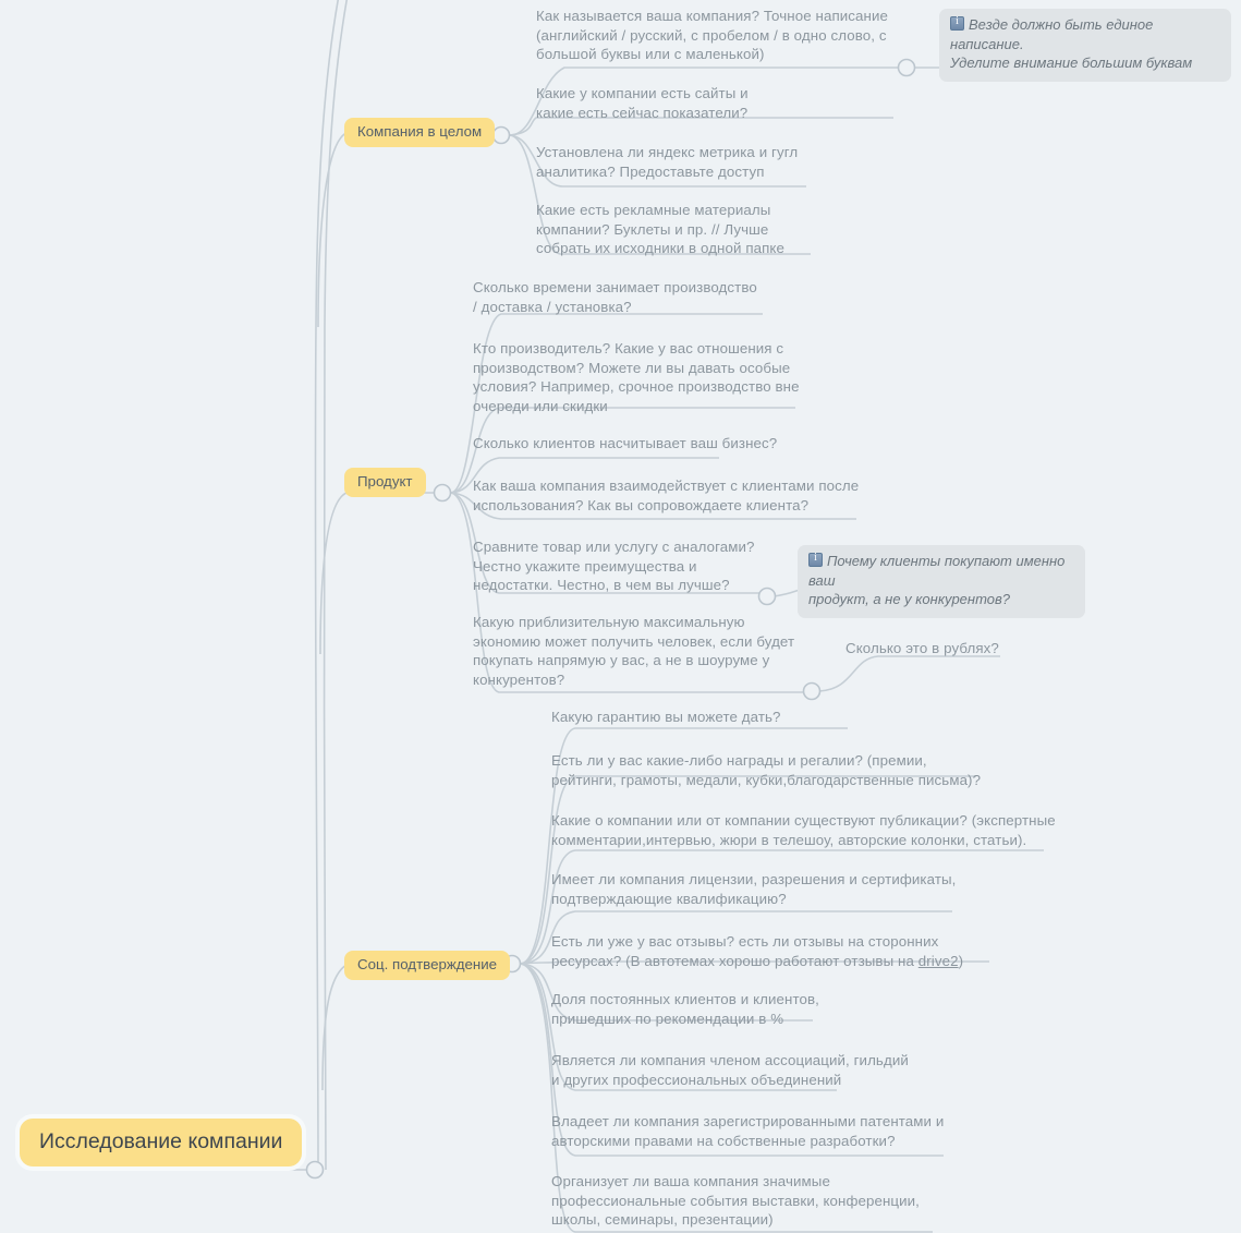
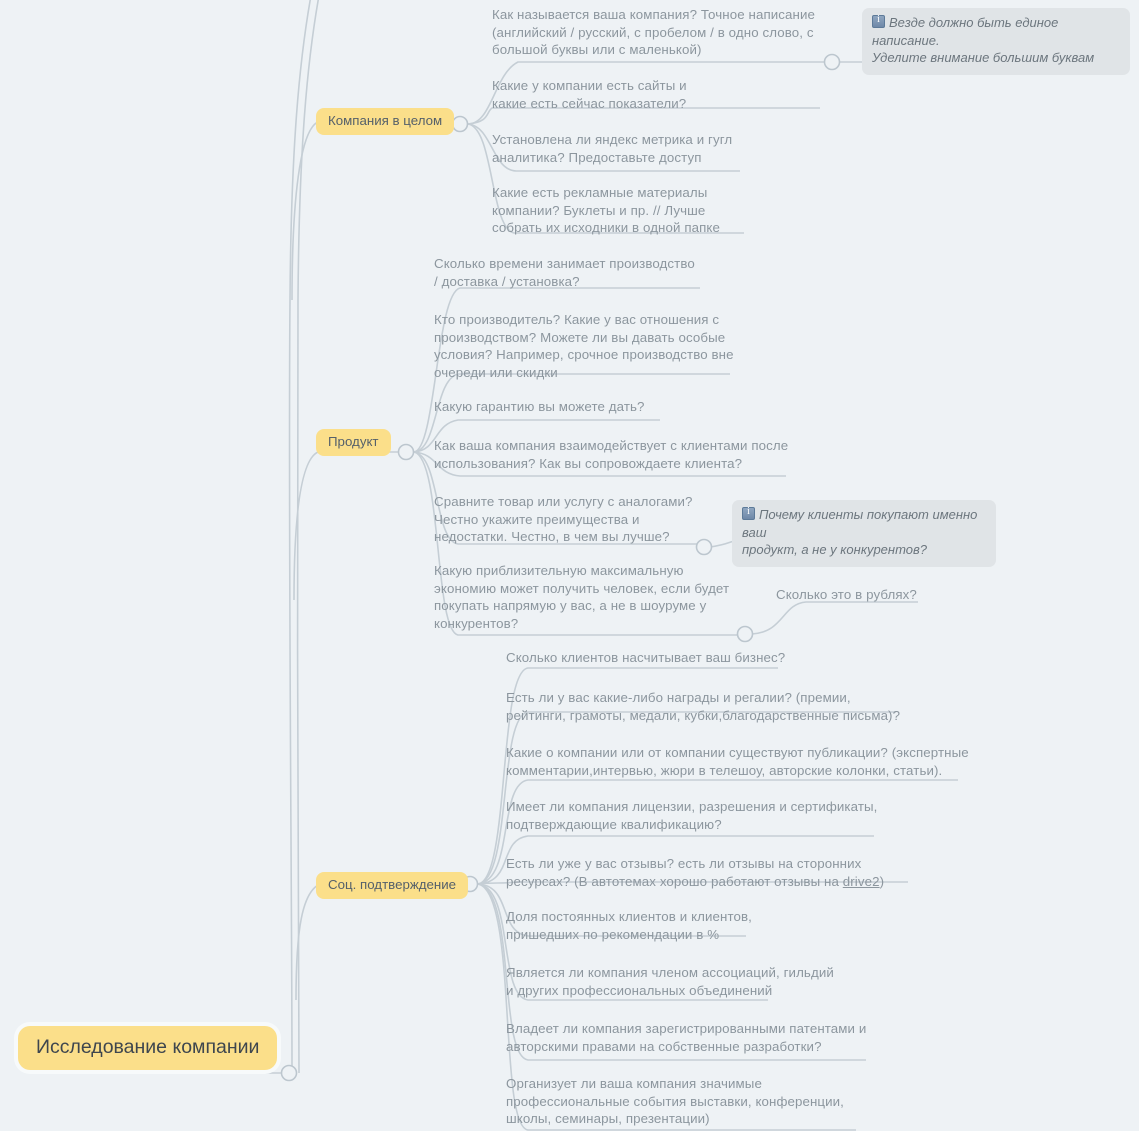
  Исследование компании
  Компания в целом
  Как называется ваша компания? Точное написание
  (английский / русский, с пробелом / в одно слово, с
  большой буквы или с маленькой)
  Какие у компании есть сайты и
  какие есть сейчас показатели?
  Установлена ли яндекс метрика и гугл
  аналитика? Предоставьте доступ
  Какие есть рекламные материалы
  компании? Буклеты и пр. // Лучше
  собрать их исходники в одной папке
  Продукт
  Сколько времени занимает производство
  / доставка / установка?
  Кто производитель? Какие у вас отношения с
  производством? Можете ли вы давать особые
  условия? Например, срочное производство вне
  очереди или скидки
- Сколько клиентов насчитывает ваш бизнес?
+ Какую гарантию вы можете дать?
  Как ваша компания взаимодействует с клиентами после
  использования? Как вы сопровождаете клиента?
  Сравните товар или услугу с аналогами?
  Честно укажите преимущества и
  недостатки. Честно, в чем вы лучше?
  Какую приблизительную максимальную
  экономию может получить человек, если будет
  покупать напрямую у вас, а не в шоуруме у
  конкурентов?
  Соц. подтверждение
- Какую гарантию вы можете дать?
+ Сколько клиентов насчитывает ваш бизнес?
  Есть ли у вас какие-либо награды и регалии? (премии,
  рейтинги, грамоты, медали, кубки,благодарственные письма)?
  Какие о компании или от компании существуют публикации? (экспертные
  комментарии,интервью, жюри в телешоу, авторские колонки, статьи).
  Имеет ли компания лицензии, разрешения и сертификаты,
  подтверждающие квалификацию?
  Есть ли уже у вас отзывы? есть ли отзывы на сторонних
  ресурсах? (В автотемах хорошо работают отзывы на drive2)
  Доля постоянных клиентов и клиентов,
  пришедших по рекомендации в %
  Является ли компания членом ассоциаций, гильдий
  и других профессиональных объединений
  Владеет ли компания зарегистрированными патентами и
  авторскими правами на собственные разработки?
  Организует ли ваша компания значимые
  профессиональные события выставки, конференции,
  школы, семинары, презентации)
  Сколько это в рублях?
  Везде должно быть единое написание.
  Уделите внимание большим буквам
  Почему клиенты покупают именно ваш
  продукт, а не у конкурентов?
